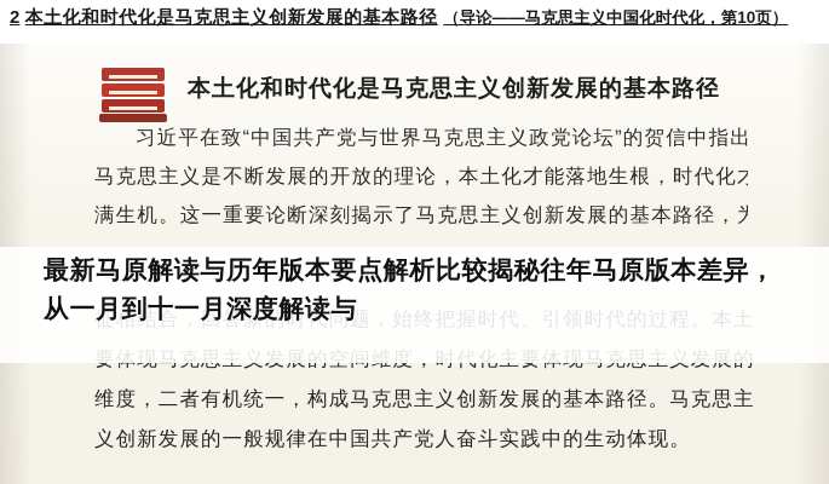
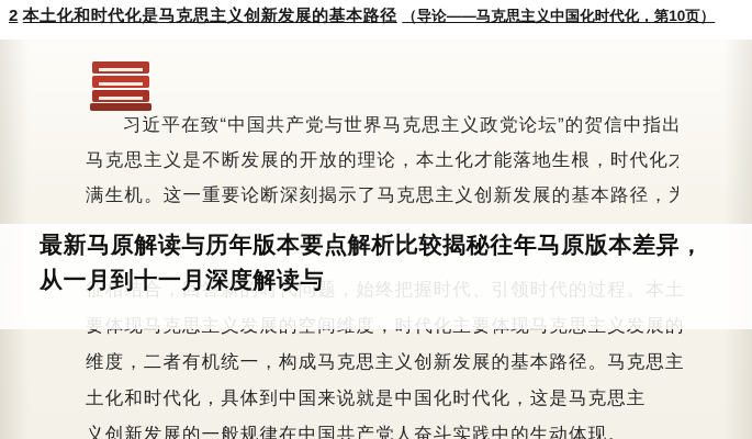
  2 本土化和时代化是马克思主义创新发展的基本路径 （导论——马克思主义中国化时代化，第10页）
- 本土化和时代化是马克思主义创新发展的基本路径
  习近平在致“中国共产党与世界马克思主义政党论坛”的贺信中指出
  马克思主义是不断发展的开放的理论，本土化才能落地生根，时代化才
  满生机。这一重要论断深刻揭示了马克思主义创新发展的基本路径，为
  征相结合，回答新的时代问题，始终把握时代、引领时代的过程。本土
  要体现马克思主义发展的空间维度，时代化主要体现马克思主义发展的
  维度，二者有机统一，构成马克思主义创新发展的基本路径。马克思主
+ 土化和时代化，具体到中国来说就是中国化时代化，这是马克思主
  义创新发展的一般规律在中国共产党人奋斗实践中的生动体现。
  最新马原解读与历年版本要点解析比较揭秘往年马原版本差异，从一月到十一月深度解读与
